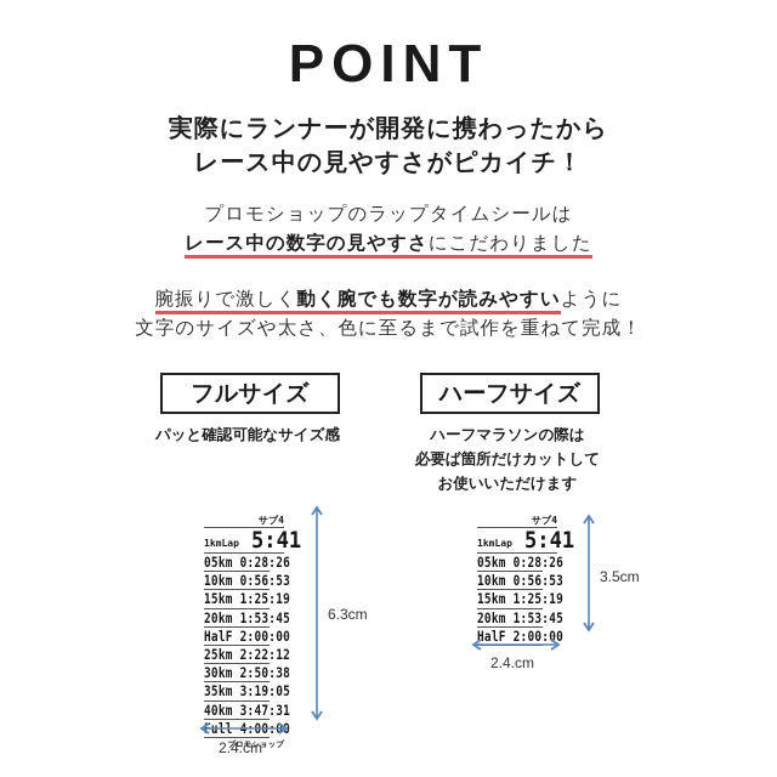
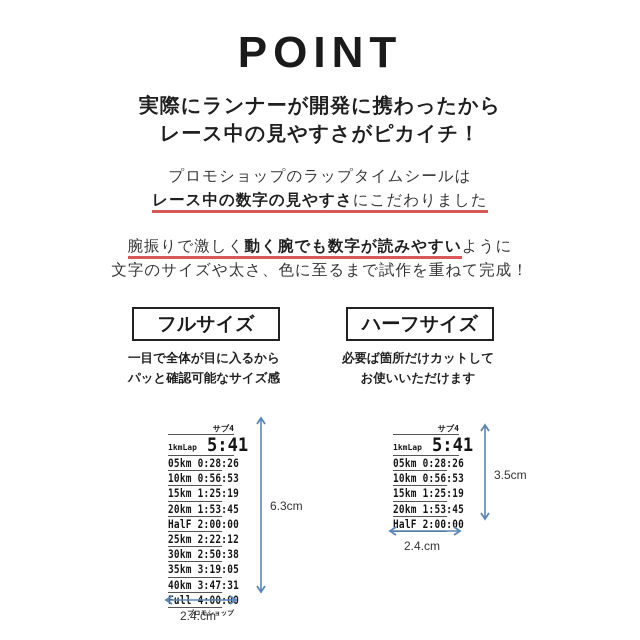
  POINT
  実際にランナーが開発に携わったから
  レース中の見やすさがピカイチ！
  プロモショップのラップタイムシールは
  レース中の数字の見やすさにこだわりました
  腕振りで激しく動く腕でも数字が読みやすいように
  文字のサイズや太さ、色に至るまで試作を重ねて完成！
  フルサイズ
+ 一目で全体が目に入るから
  パッと確認可能なサイズ感
  サブ4
  1kmLap 5:41
  05km 0:28:26
  10km 0:56:53
  15km 1:25:19
  20km 1:53:45
  HalF 2:00:00
  25km 2:22:12
  30km 2:50:38
  35km 3:19:05
  40km 3:47:31
  プロモショップ
  6.3cm
  2.4.cm
  ハーフサイズ
- ハーフマラソンの際は
  必要ば箇所だけカットして
  お使いいただけます
  サブ4
  1kmLap 5:41
  05km 0:28:26
  10km 0:56:53
  15km 1:25:19
  20km 1:53:45
  HalF 2:00
  3.5cm
  2.4.cm
